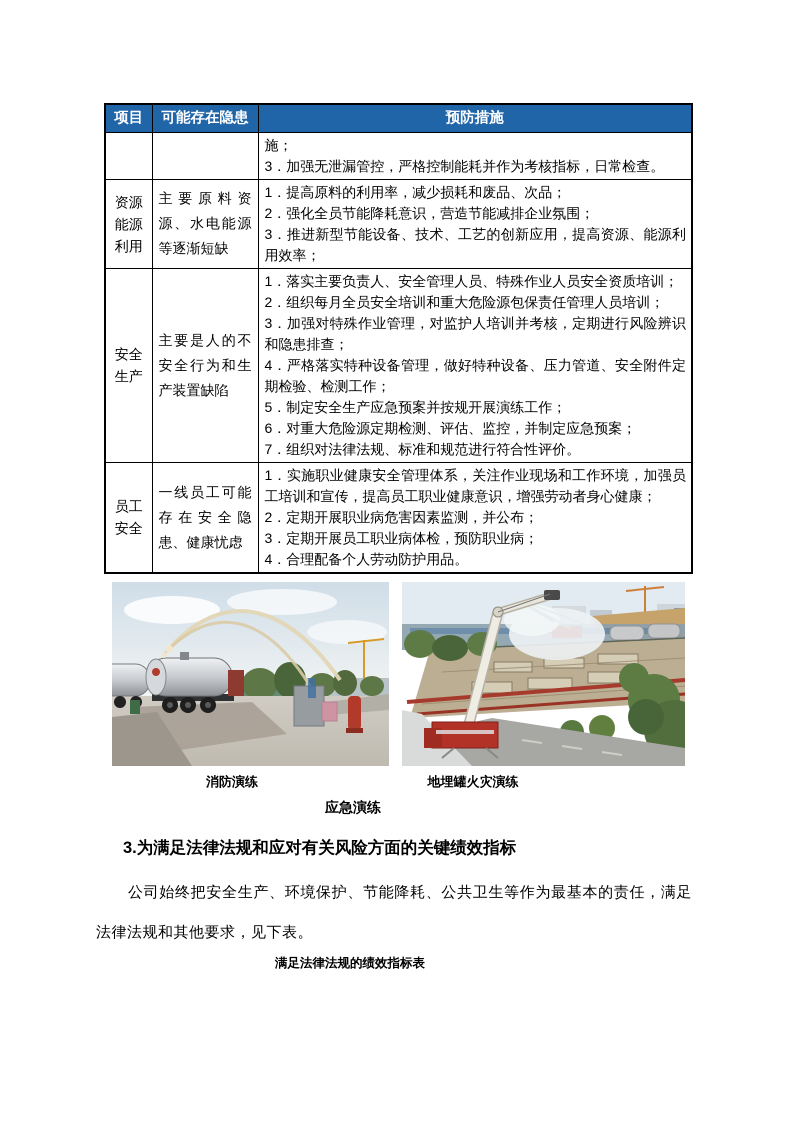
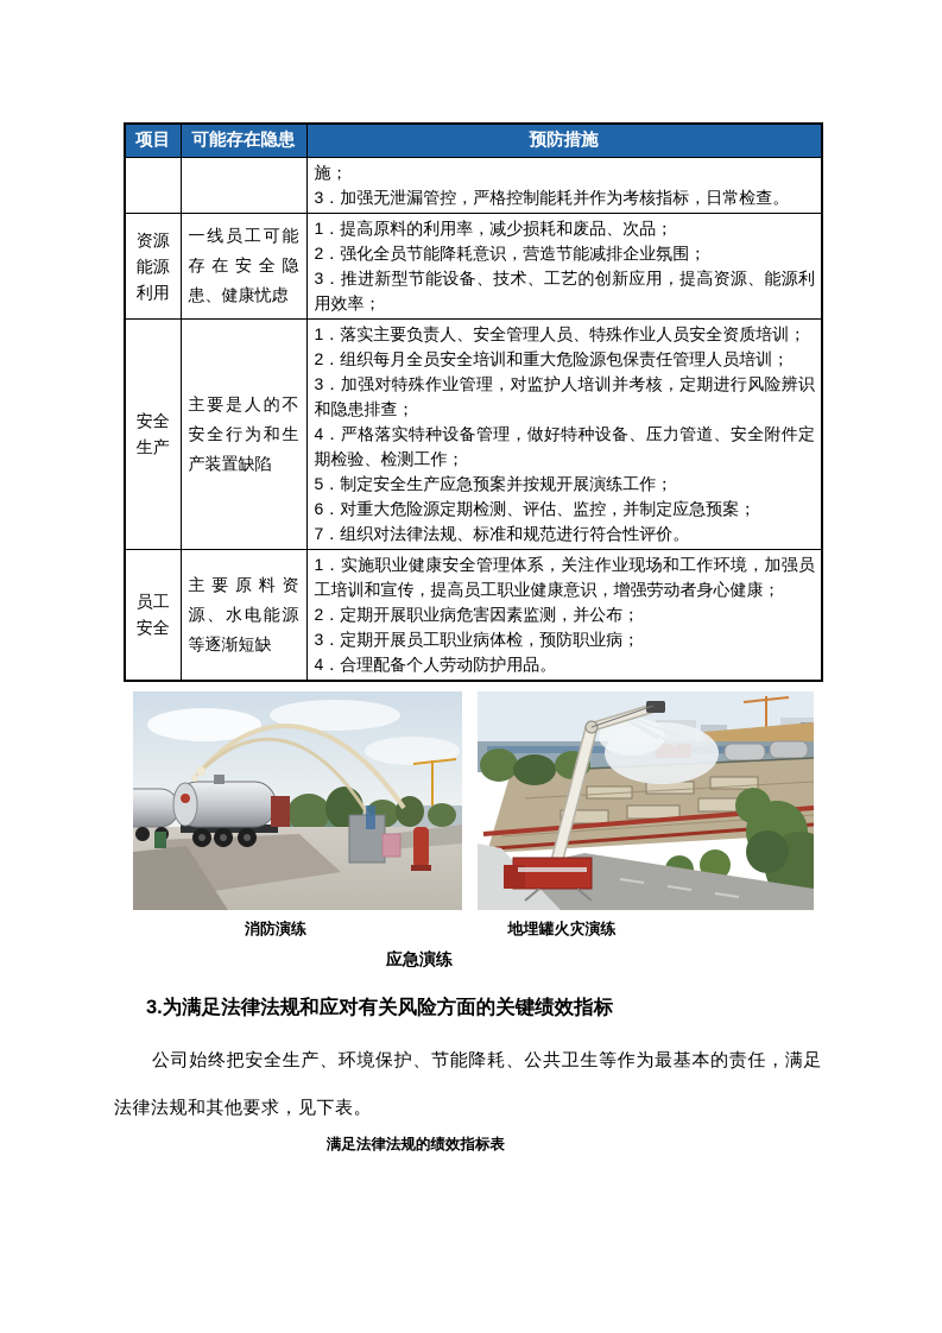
  项目	可能存在隐患	预防措施
  		施；3．加强无泄漏管控，严格控制能耗并作为考核指标，日常检查。
- 资源能源利用	主要原料资源、水电能源等逐渐短缺	1．提高原料的利用率，减少损耗和废品、次品；2．强化全员节能降耗意识，营造节能减排企业氛围；3．推进新型节能设备、技术、工艺的创新应用，提高资源、能源利用效率；
+ 资源能源利用	一线员工可能存在安全隐患、健康忧虑	1．提高原料的利用率，减少损耗和废品、次品；2．强化全员节能降耗意识，营造节能减排企业氛围；3．推进新型节能设备、技术、工艺的创新应用，提高资源、能源利用效率；
  安全生产	主要是人的不安全行为和生产装置缺陷	1．落实主要负责人、安全管理人员、特殊作业人员安全资质培训；2．组织每月全员安全培训和重大危险源包保责任管理人员培训；3．加强对特殊作业管理，对监护人培训并考核，定期进行风险辨识和隐患排查；4．严格落实特种设备管理，做好特种设备、压力管道、安全附件定期检验、检测工作；5．制定安全生产应急预案并按规开展演练工作；6．对重大危险源定期检测、评估、监控，并制定应急预案；7．组织对法律法规、标准和规范进行符合性评价。
- 员工安全	一线员工可能存在安全隐患、健康忧虑	1．实施职业健康安全管理体系，关注作业现场和工作环境，加强员工培训和宣传，提高员工职业健康意识，增强劳动者身心健康；2．定期开展职业病危害因素监测，并公布；3．定期开展员工职业病体检，预防职业病；4．合理配备个人劳动防护用品。
+ 员工安全	主要原料资源、水电能源等逐渐短缺	1．实施职业健康安全管理体系，关注作业现场和工作环境，加强员工培训和宣传，提高员工职业健康意识，增强劳动者身心健康；2．定期开展职业病危害因素监测，并公布；3．定期开展员工职业病体检，预防职业病；4．合理配备个人劳动防护用品。
  消防演练
  地埋罐火灾演练
  应急演练
  3.为满足法律法规和应对有关风险方面的关键绩效指标
  公司始终把安全生产、环境保护、节能降耗、公共卫生等作为最基本的责任，满足法律法规和其他要求，见下表。
  满足法律法规的绩效指标表
